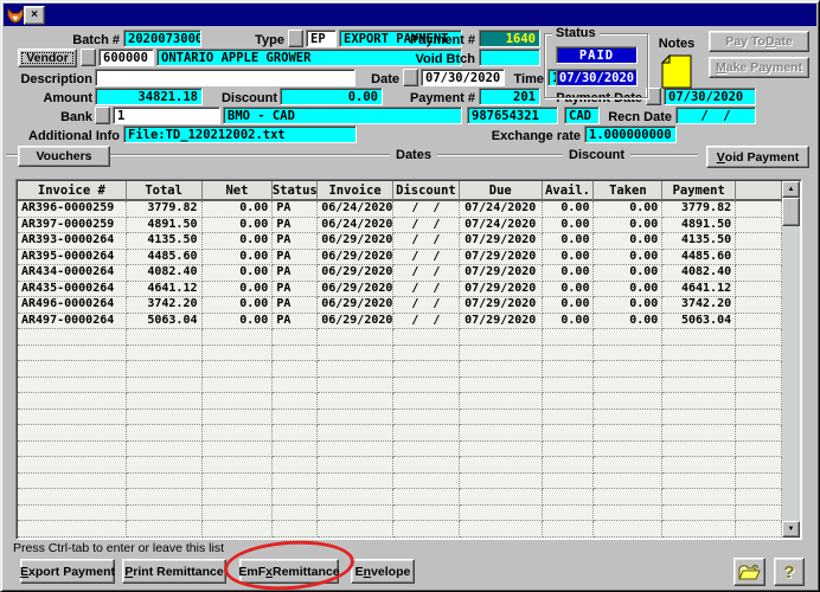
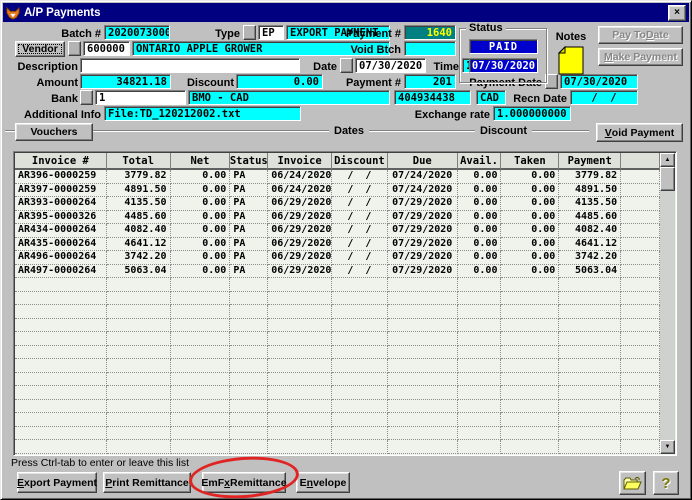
+ A/P Payments
  ×
  Batch #
  2020073000
  Type
  EP
  EXPORT PAYMENT
  Payment #
  1640
  Vendor
  600000
  ONTARIO APPLE GROWER
  Void Btch
  Description
  Date
  07/30/2020
  Time
  Amount
  34821.18
  Discount
  0.00
  Payment #
  201
  Payment Date
  07/30/2020
  Bank
  1
  BMO - CAD
- 987654321
+ 404934438
  CAD
  Recn Date
  / /
  Additional Info
  File:TD_120212002.txt
  Exchange rate
  1.000000000
  Status
  PAID
  07/30/2020
  Notes
  Pay To
  D
  ate
  M
  ake Payment
  Vouchers
  Dates
  Discount
  V
  oid Payment
  Invoice #
  Total
  Net
  Status
  Invoice
  Discount
  Due
  Avail.
  Taken
  Payment
  AR396-0000259
  3779.82
  0.00
  PA
  06/24/2020
  / /
  07/24/2020
  0.00
  0.00
  3779.82
  AR397-0000259
  4891.50
  0.00
  PA
  06/24/2020
  / /
  07/24/2020
  0.00
  0.00
  4891.50
  AR393-0000264
  4135.50
  0.00
  PA
  06/29/2020
  / /
  07/29/2020
  0.00
  0.00
  4135.50
- AR395-0000264
+ AR395-0000326
  4485.60
  0.00
  PA
  06/29/2020
  / /
  07/29/2020
  0.00
  0.00
  4485.60
  AR434-0000264
  4082.40
  0.00
  PA
  06/29/2020
  / /
  07/29/2020
  0.00
  0.00
  4082.40
  AR435-0000264
  4641.12
  0.00
  PA
  06/29/2020
  / /
  07/29/2020
  0.00
  0.00
  4641.12
  AR496-0000264
  3742.20
  0.00
  PA
  06/29/2020
  / /
  07/29/2020
  0.00
  0.00
  3742.20
  AR497-0000264
  5063.04
  0.00
  PA
  06/29/2020
  / /
  07/29/2020
  0.00
  0.00
  5063.04
  Press Ctrl-tab to enter or leave this list
  E
  xport Payment
  P
  rint Remittance
  EmF
  x
  Remittance
  E
  n
  velope
  ?
